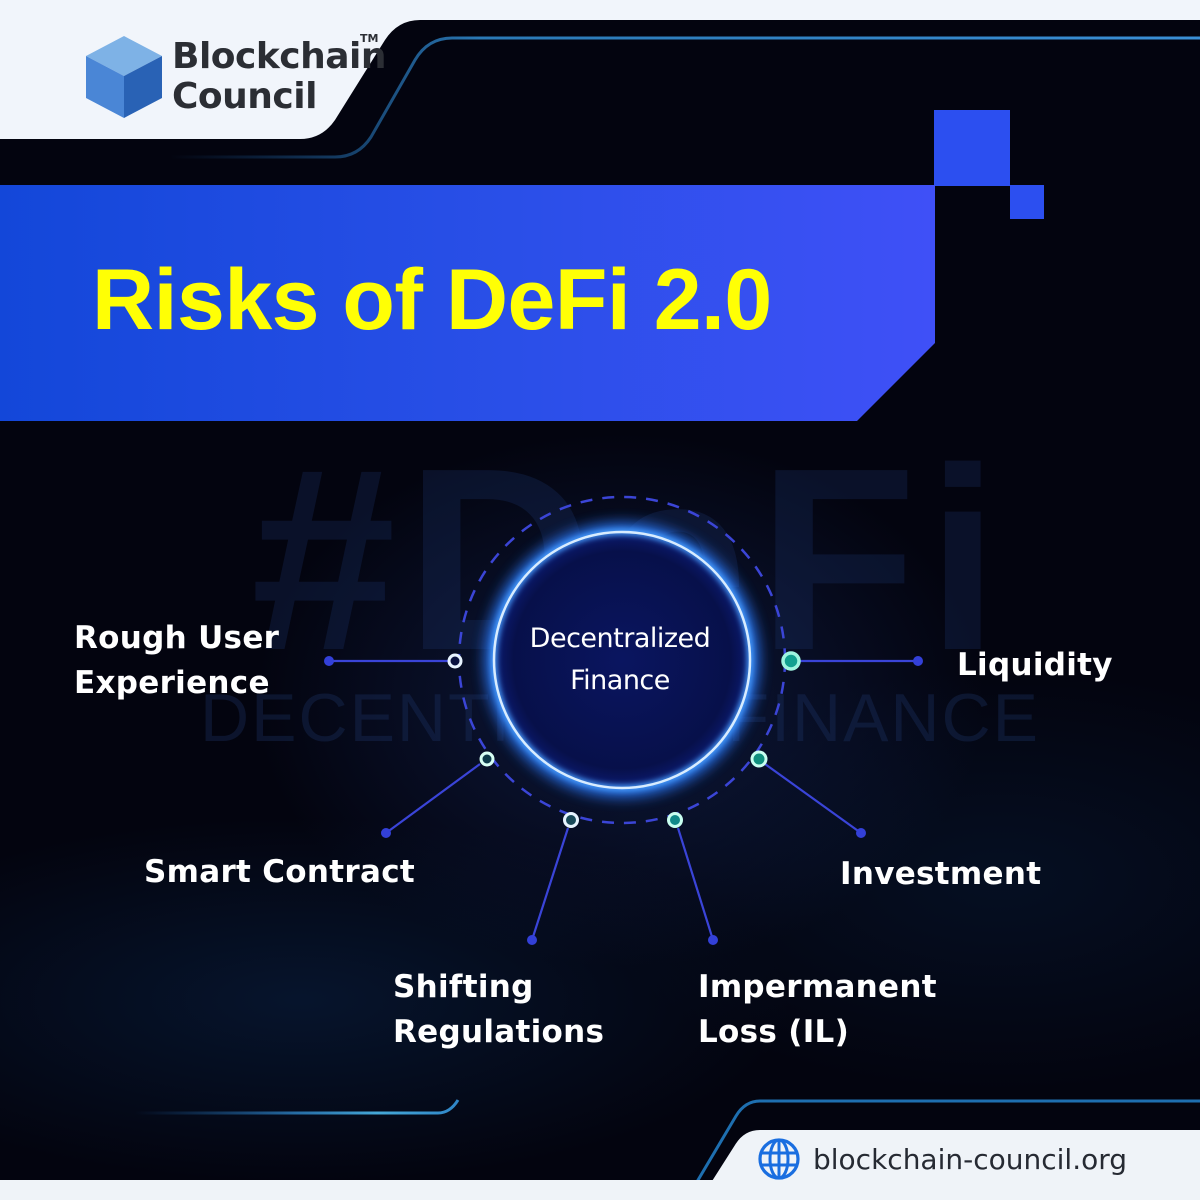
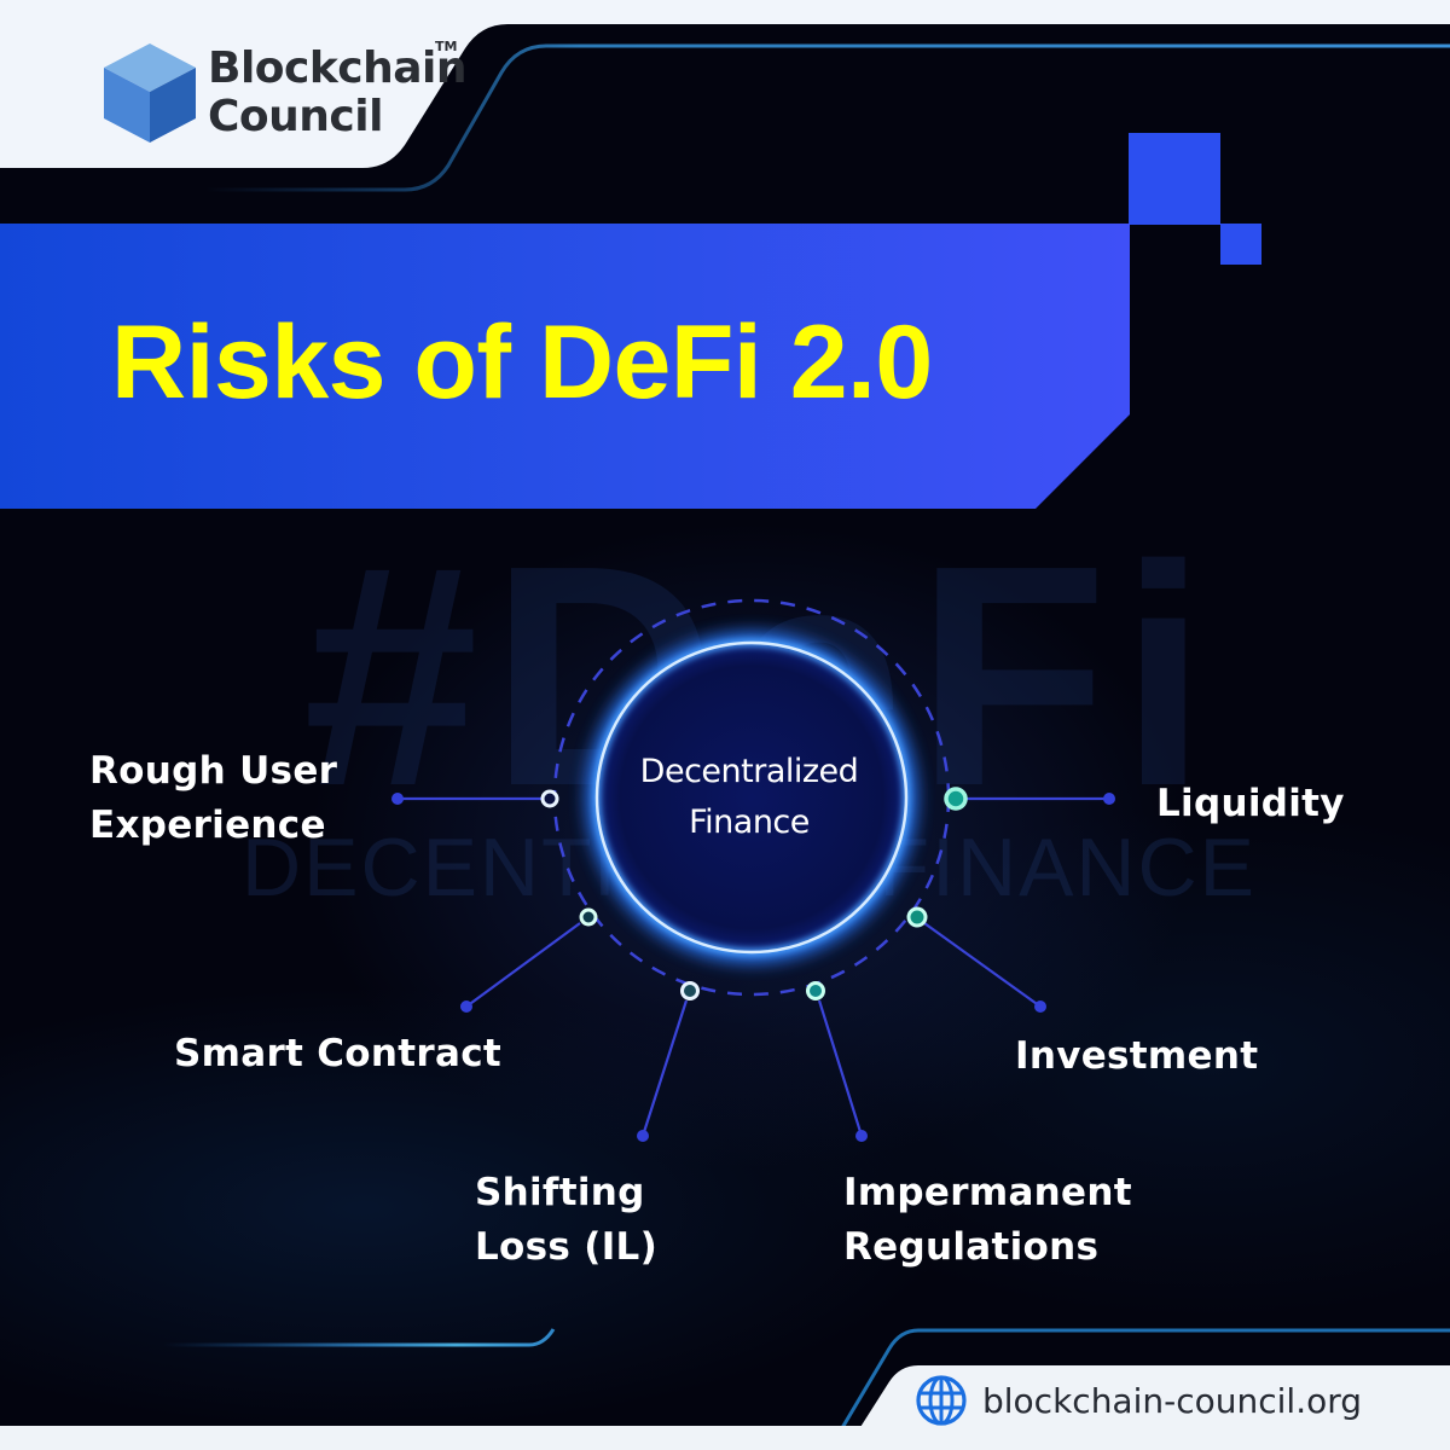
  #DFi
  DECENT
  FINANCE
  Blockchain
  Council
  TM
  Risks of DeFi 2.0
  Decentralized
  Finance
  Rough User
  Experience
  Liquidity
  Smart Contract
  Investment
  Shifting
- Regulations
+ Loss (IL)
  Impermanent
- Loss (IL)
+ Regulations
  blockchain-council.org
